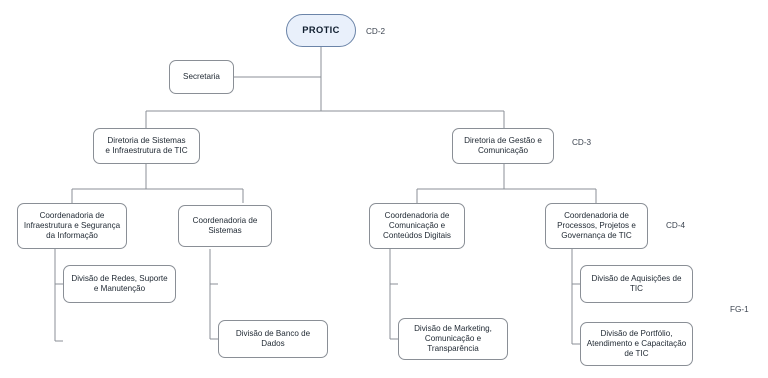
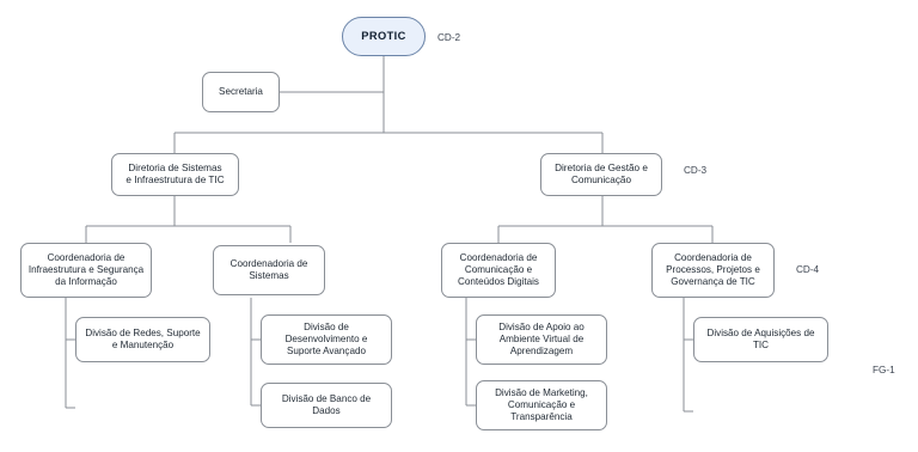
  PROTIC
  CD-2
  Secretaria
  Diretoria de Sistemas
  e Infraestrutura de TIC
  Diretoria de Gestão e
  Comunicação
  CD-3
  Coordenadoria de
  Infraestrutura e Segurança
  da Informação
  Coordenadoria de
  Sistemas
  Coordenadoria de
  Comunicação e
  Conteúdos Digitais
  Coordenadoria de
  Processos, Projetos e
  Governança de TIC
  CD-4
  Divisão de Redes, Suporte
  e Manutenção
+ Divisão de
+ Desenvolvimento e
+ Suporte Avançado
  Divisão de Banco de
  Dados
+ Divisão de Apoio ao
+ Ambiente Virtual de
+ Aprendizagem
  Divisão de Marketing,
  Comunicação e
  Transparência
  Divisão de Aquisições de
  TIC
- Divisão de Portfólio,
- Atendimento e Capacitação
- de TIC
  FG-1
